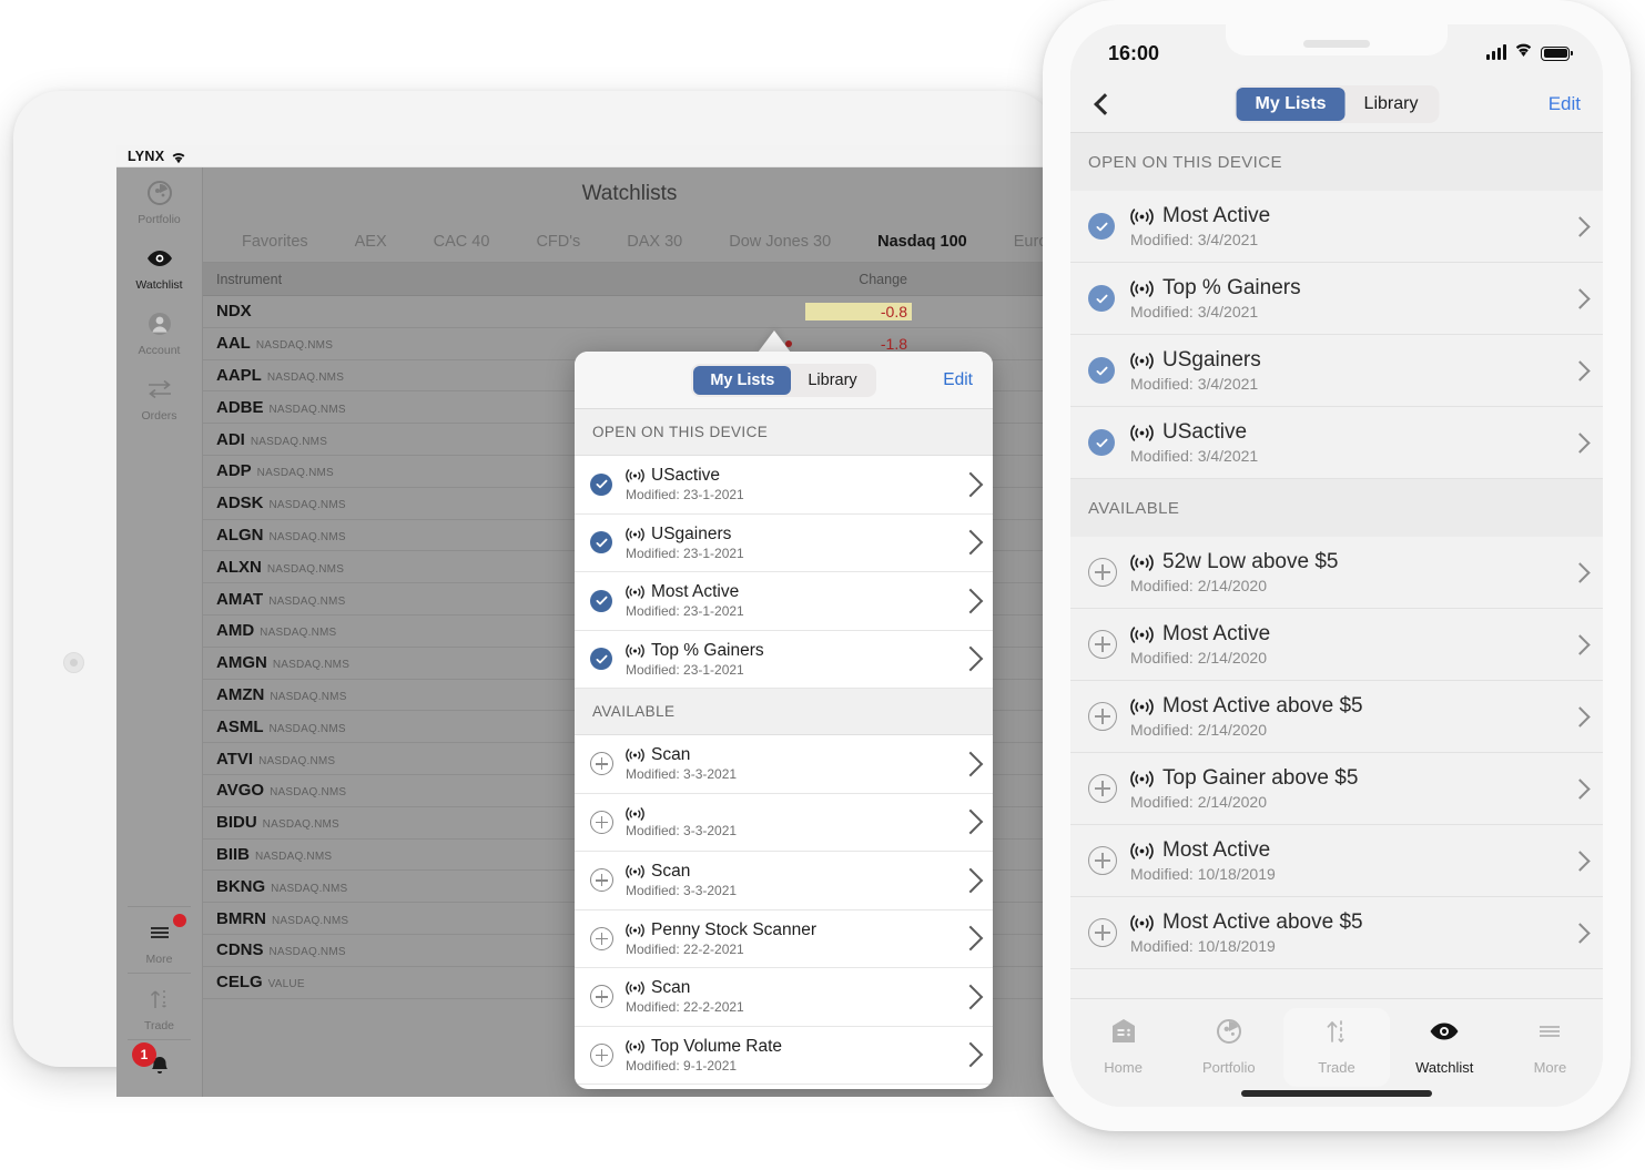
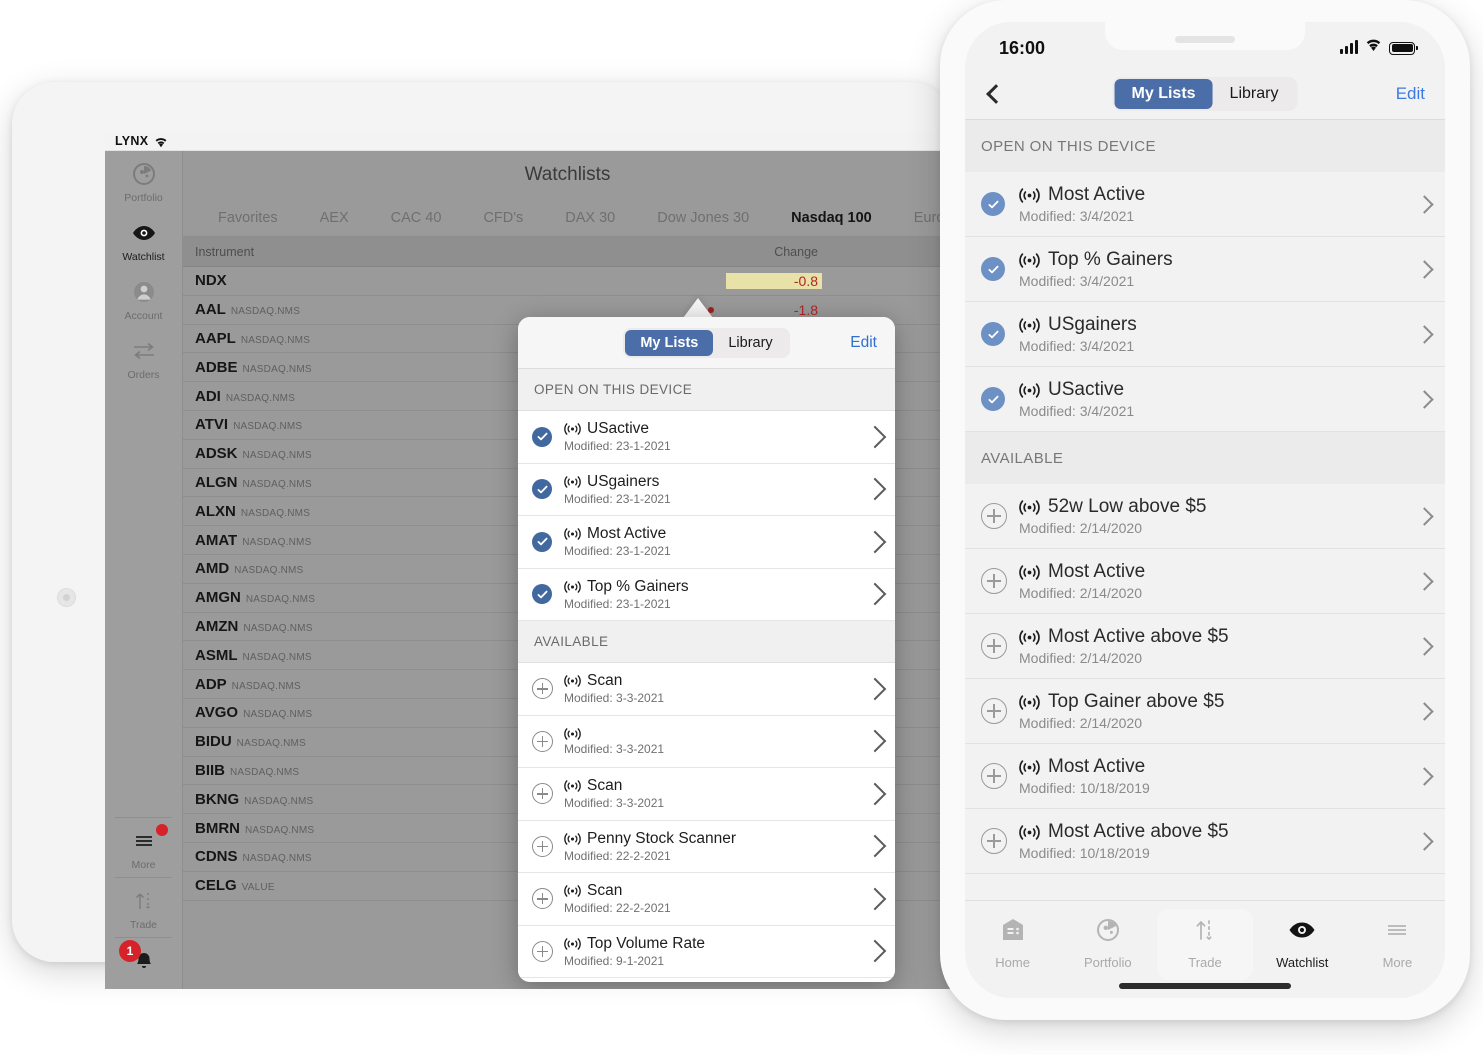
  LYNX
  Portfolio
  Watchlist
  Account
  Orders
  More
  Trade
  1
  Watchlists
  Favorites
  AEX
  CAC 40
  CFD's
  DAX 30
  Dow Jones 30
  Nasdaq 100
  Instrument
  Change
  NDX
  -0.8
  AAL
  NASDAQ.NMS
  -1.8
  AAPL
  NASDAQ.NMS
  ADBE
  NASDAQ.NMS
  ADI
  NASDAQ.NMS
- ADP
+ ATVI
  NASDAQ.NMS
  ADSK
  NASDAQ.NMS
  ALGN
  NASDAQ.NMS
  ALXN
  NASDAQ.NMS
  AMAT
  NASDAQ.NMS
  AMD
  NASDAQ.NMS
  AMGN
  NASDAQ.NMS
  AMZN
  NASDAQ.NMS
  ASML
  NASDAQ.NMS
- ATVI
+ ADP
  NASDAQ.NMS
  AVGO
  NASDAQ.NMS
  BIDU
  NASDAQ.NMS
  BIIB
  NASDAQ.NMS
  BKNG
  NASDAQ.NMS
  BMRN
  NASDAQ.NMS
  CDNS
  NASDAQ.NMS
  CELG
  VALUE
  My Lists
  Library
  Edit
  OPEN ON THIS DEVICE
  USactive
  Modified: 23-1-2021
  USgainers
  Modified: 23-1-2021
  Most Active
  Modified: 23-1-2021
  Top % Gainers
  Modified: 23-1-2021
  AVAILABLE
  Scan
  Modified: 3-3-2021
  Modified: 3-3-2021
  Scan
  Modified: 3-3-2021
  Penny Stock Scanner
  Modified: 22-2-2021
  Scan
  Modified: 22-2-2021
  Top Volume Rate
  Modified: 9-1-2021
  16:00
  My Lists
  Library
  Edit
  OPEN ON THIS DEVICE
  Most Active
  Modified: 3/4/2021
  Top % Gainers
  Modified: 3/4/2021
  USgainers
  Modified: 3/4/2021
  USactive
  Modified: 3/4/2021
  AVAILABLE
  52w Low above $5
  Modified: 2/14/2020
  Most Active
  Modified: 2/14/2020
  Most Active above $5
  Modified: 2/14/2020
  Top Gainer above $5
  Modified: 2/14/2020
  Most Active
  Modified: 10/18/2019
  Most Active above $5
  Modified: 10/18/2019
  Home
  Portfolio
  Trade
  Watchlist
  More
